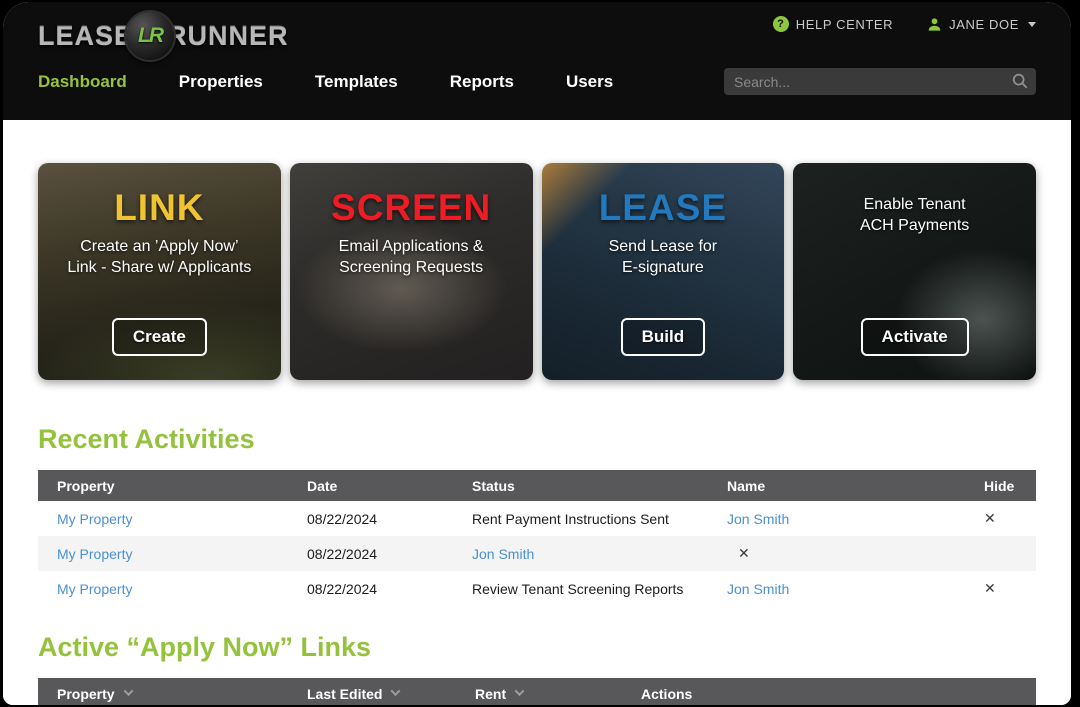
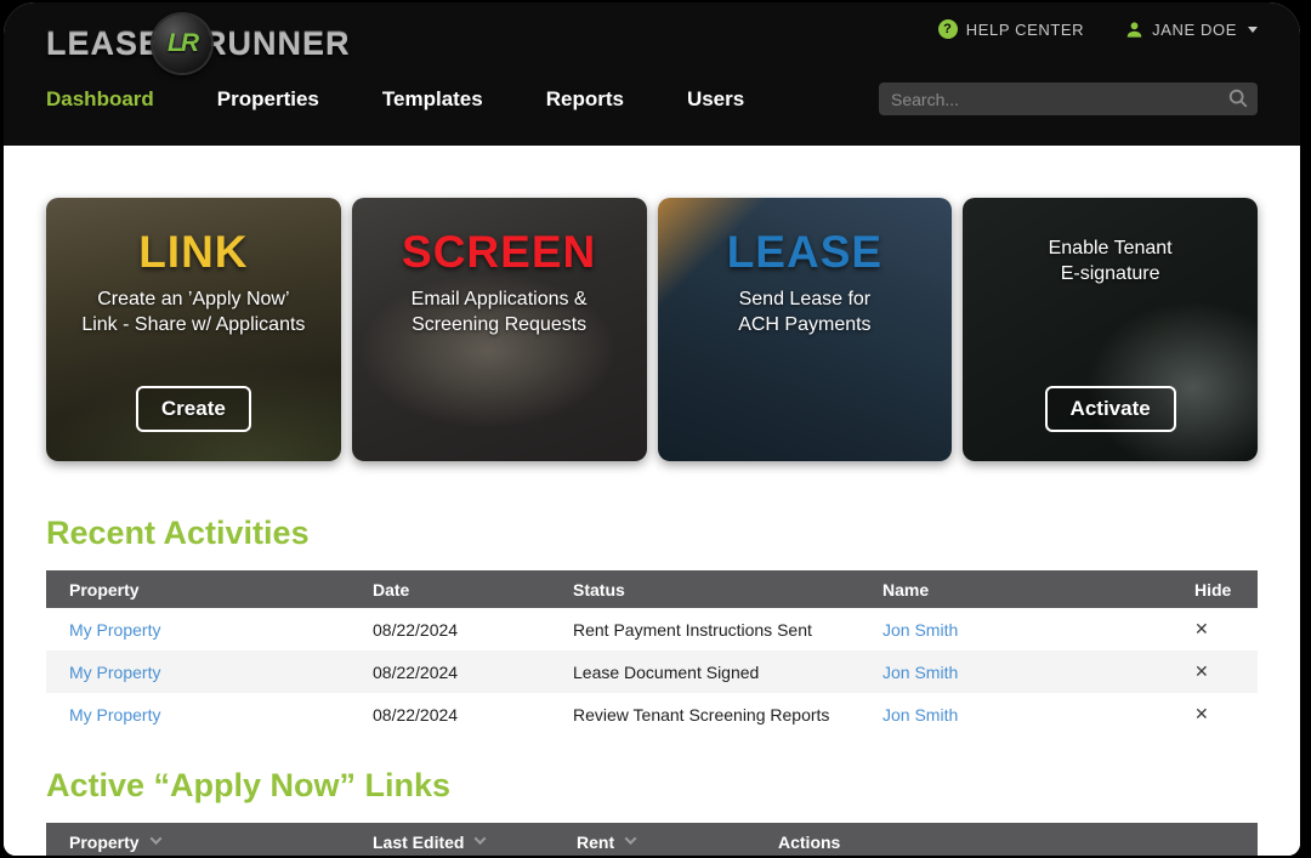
  LEASE
  LR
  RUNNER
  ?
  HELP CENTER
  JANE DOE
  Dashboard
  Properties
  Templates
  Reports
  Users
  Search...
  LINK
  Create an ’Apply Now’
  Link - Share w/ Applicants
  Create
  SCREEN
  Email Applications &
  Screening Requests
  LEASE
  Send Lease for
- E-signature
+ ACH Payments
- Build
  Enable Tenant
- ACH Payments
+ E-signature
  Activate
  Recent Activities
  Property
  Date
  Status
  Name
  Hide
  My Property
  08/22/2024
  Rent Payment Instructions Sent
  Jon Smith
  ✕
  My Property
  08/22/2024
+ Lease Document Signed
  Jon Smith
  ✕
  My Property
  08/22/2024
  Review Tenant Screening Reports
  Jon Smith
  ✕
  Active “Apply Now” Links
  Property
  Last Edited
  Rent
  Actions
